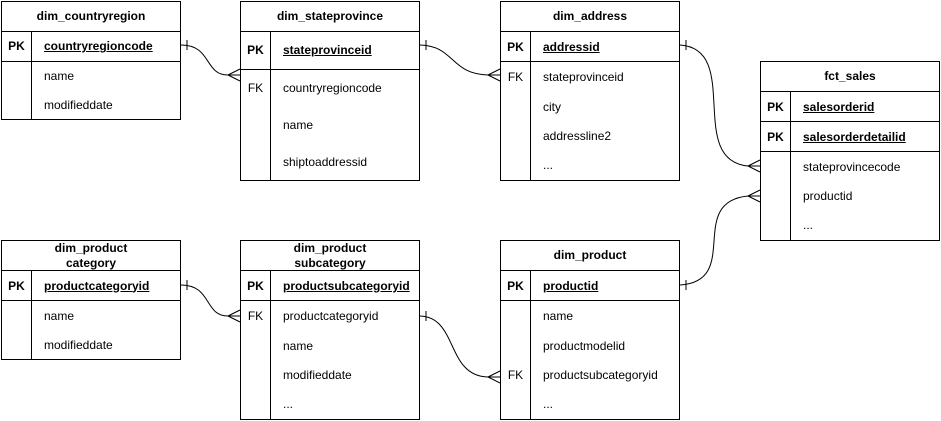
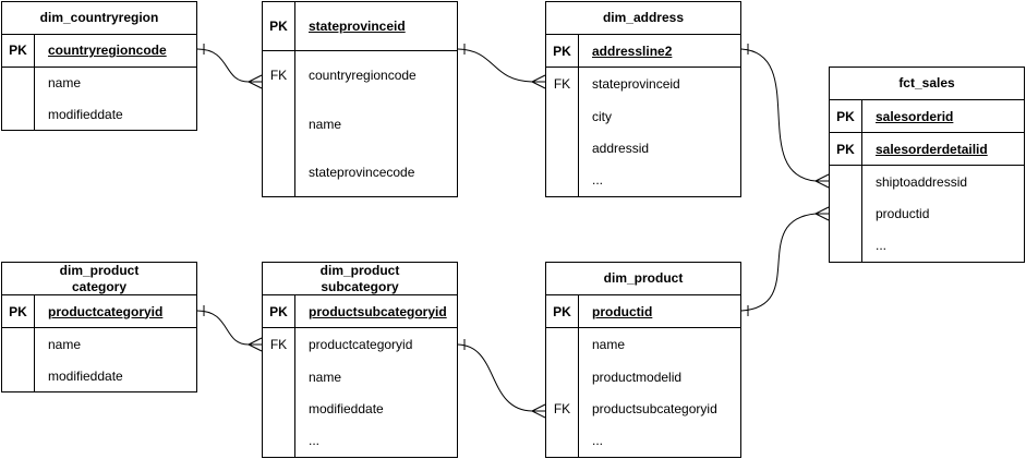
  dim_countryregion
  PK
  countryregioncode
  name
  modifieddate
- dim_stateprovince
  PK
  stateprovinceid
  FK
  countryregioncode
  name
- shiptoaddressid
+ stateprovincecode
  dim_address
  PK
- addressid
+ addressline2
  FK
  stateprovinceid
  city
- addressline2
+ addressid
  ...
  fct_sales
  PK
  salesorderid
  PK
  salesorderdetailid
- stateprovincecode
+ shiptoaddressid
  productid
  ...
  dim_product
  category
  PK
  productcategoryid
  name
  modifieddate
  dim_product
  subcategory
  PK
  productsubcategoryid
  FK
  productcategoryid
  name
  modifieddate
  ...
  dim_product
  PK
  productid
  name
  productmodelid
  FK
  productsubcategoryid
  ...
